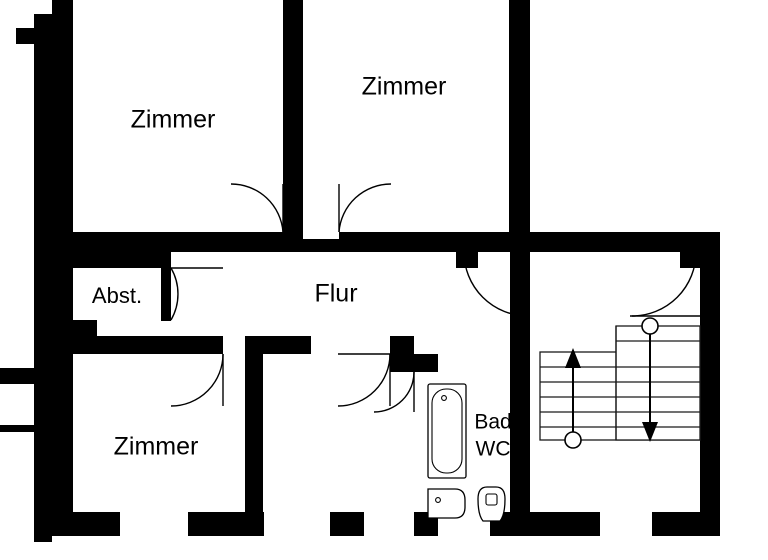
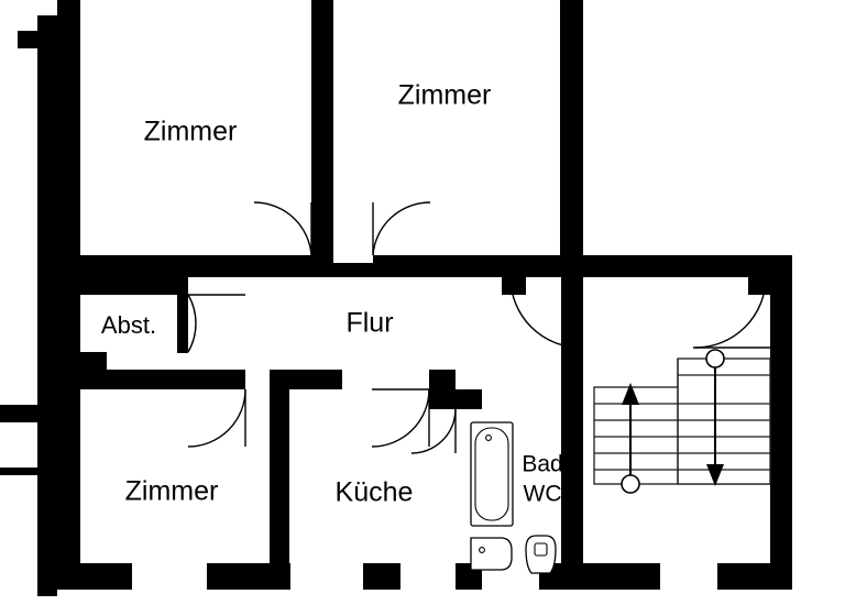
  Zimmer
  Zimmer
  Abst.
  Flur
  Zimmer
+ Küche
  Bad
  WC
